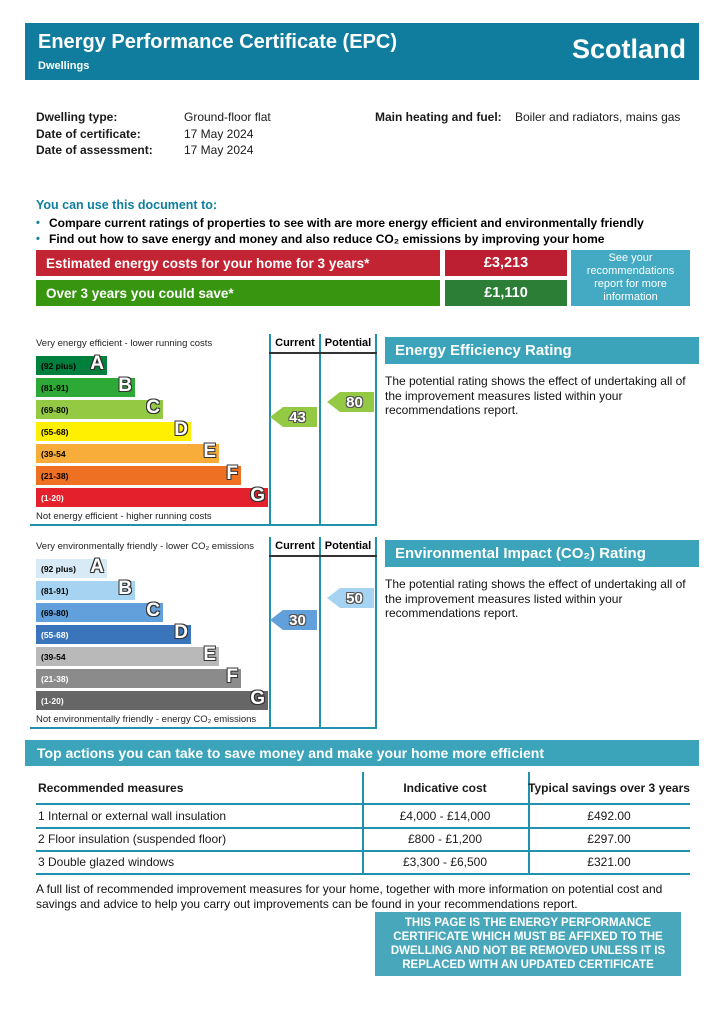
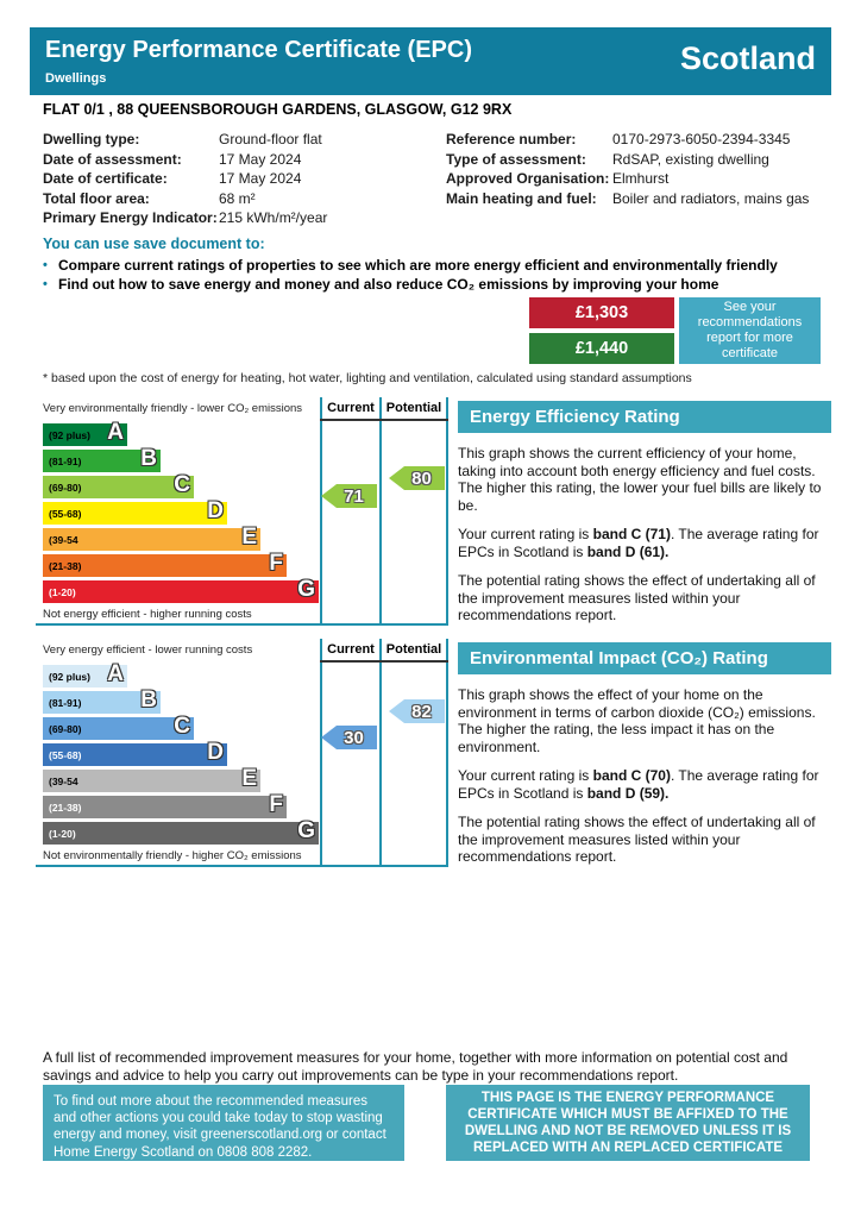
  Energy Performance Certificate (EPC)
  Dwellings
  Scotland
+ FLAT 0/1 , 88 QUEENSBOROUGH GARDENS, GLASGOW, G12 9RX
  Dwelling type:
  Ground-floor flat
- Date of certificate:
+ Date of assessment:
  17 May 2024
- Date of assessment:
+ Date of certificate:
  17 May 2024
+ Total floor area:
+ 68 m²
+ Primary Energy Indicator:
+ 215 kWh/m²/year
+ Reference number:
+ 0170-2973-6050-2394-3345
+ Type of assessment:
+ RdSAP, existing dwelling
+ Approved Organisation:
+ Elmhurst
  Main heating and fuel:
  Boiler and radiators, mains gas
- You can use this document to:
+ You can use save document to:
  •
- Compare current ratings of properties to see with are more energy efficient and environmentally friendly
+ Compare current ratings of properties to see which are more energy efficient and environmentally friendly
  •
  Find out how to save energy and money and also reduce CO₂ emissions by improving your home
- See your recommendations report for more information
+ See your recommendations report for more certificate
- Estimated energy costs for your home for 3 years*
- £3,213
+ £1,303
- Over 3 years you could save*
- £1,110
+ £1,440
+ * based upon the cost of energy for heating, hot water, lighting and ventilation, calculated using standard assumptions
- Very energy efficient - lower running costs
+ Very environmentally friendly - lower CO₂ emissions
  (92 plus)
  A
  (81-91)
  B
  (69-80)
  C
  (55-68)
  D
  (39-54
  E
  (21-38)
  F
  (1-20)
  G
  Not energy efficient - higher running costs
  Current
  Potential
- 43
+ 71
  80
  Energy Efficiency Rating
+ This graph shows the current efficiency of your home, taking into account both energy efficiency and fuel costs. The higher this rating, the lower your fuel bills are likely to be.
+ Your current rating is band C (71). The average rating for EPCs in Scotland is band D (61).
  The potential rating shows the effect of undertaking all of the improvement measures listed within your recommendations report.
- Very environmentally friendly - lower CO₂ emissions
+ Very energy efficient - lower running costs
  (92 plus)
  A
  (81-91)
  B
  (69-80)
  C
  (55-68)
  D
  (39-54
  E
  (21-38)
  F
  (1-20)
  G
- Not environmentally friendly - energy CO₂ emissions
+ Not environmentally friendly - higher CO₂ emissions
  Current
  Potential
  30
- 50
+ 82
  Environmental Impact (CO₂) Rating
+ This graph shows the effect of your home on the environment in terms of carbon dioxide (CO₂) emissions. The higher the rating, the less impact it has on the environment.
+ Your current rating is band C (70). The average rating for EPCs in Scotland is band D (59).
  The potential rating shows the effect of undertaking all of the improvement measures listed within your recommendations report.
- Top actions you can take to save money and make your home more efficient
- Recommended measures
- Indicative cost
- Typical savings over 3 years
- 1 Internal or external wall insulation
- £4,000 - £14,000
- £492.00
- 2 Floor insulation (suspended floor)
- £800 - £1,200
- £297.00
- 3 Double glazed windows
- £3,300 - £6,500
- £321.00
- A full list of recommended improvement measures for your home, together with more information on potential cost and savings and advice to help you carry out improvements can be found in your recommendations report.
+ A full list of recommended improvement measures for your home, together with more information on potential cost and savings and advice to help you carry out improvements can be type in your recommendations report.
+ To find out more about the recommended measures and other actions you could take today to stop wasting energy and money, visit greenerscotland.org or contact Home Energy Scotland on 0808 808 2282.
- THIS PAGE IS THE ENERGY PERFORMANCE CERTIFICATE WHICH MUST BE AFFIXED TO THE DWELLING AND NOT BE REMOVED UNLESS IT IS REPLACED WITH AN UPDATED CERTIFICATE
+ THIS PAGE IS THE ENERGY PERFORMANCE CERTIFICATE WHICH MUST BE AFFIXED TO THE DWELLING AND NOT BE REMOVED UNLESS IT IS REPLACED WITH AN REPLACED CERTIFICATE
